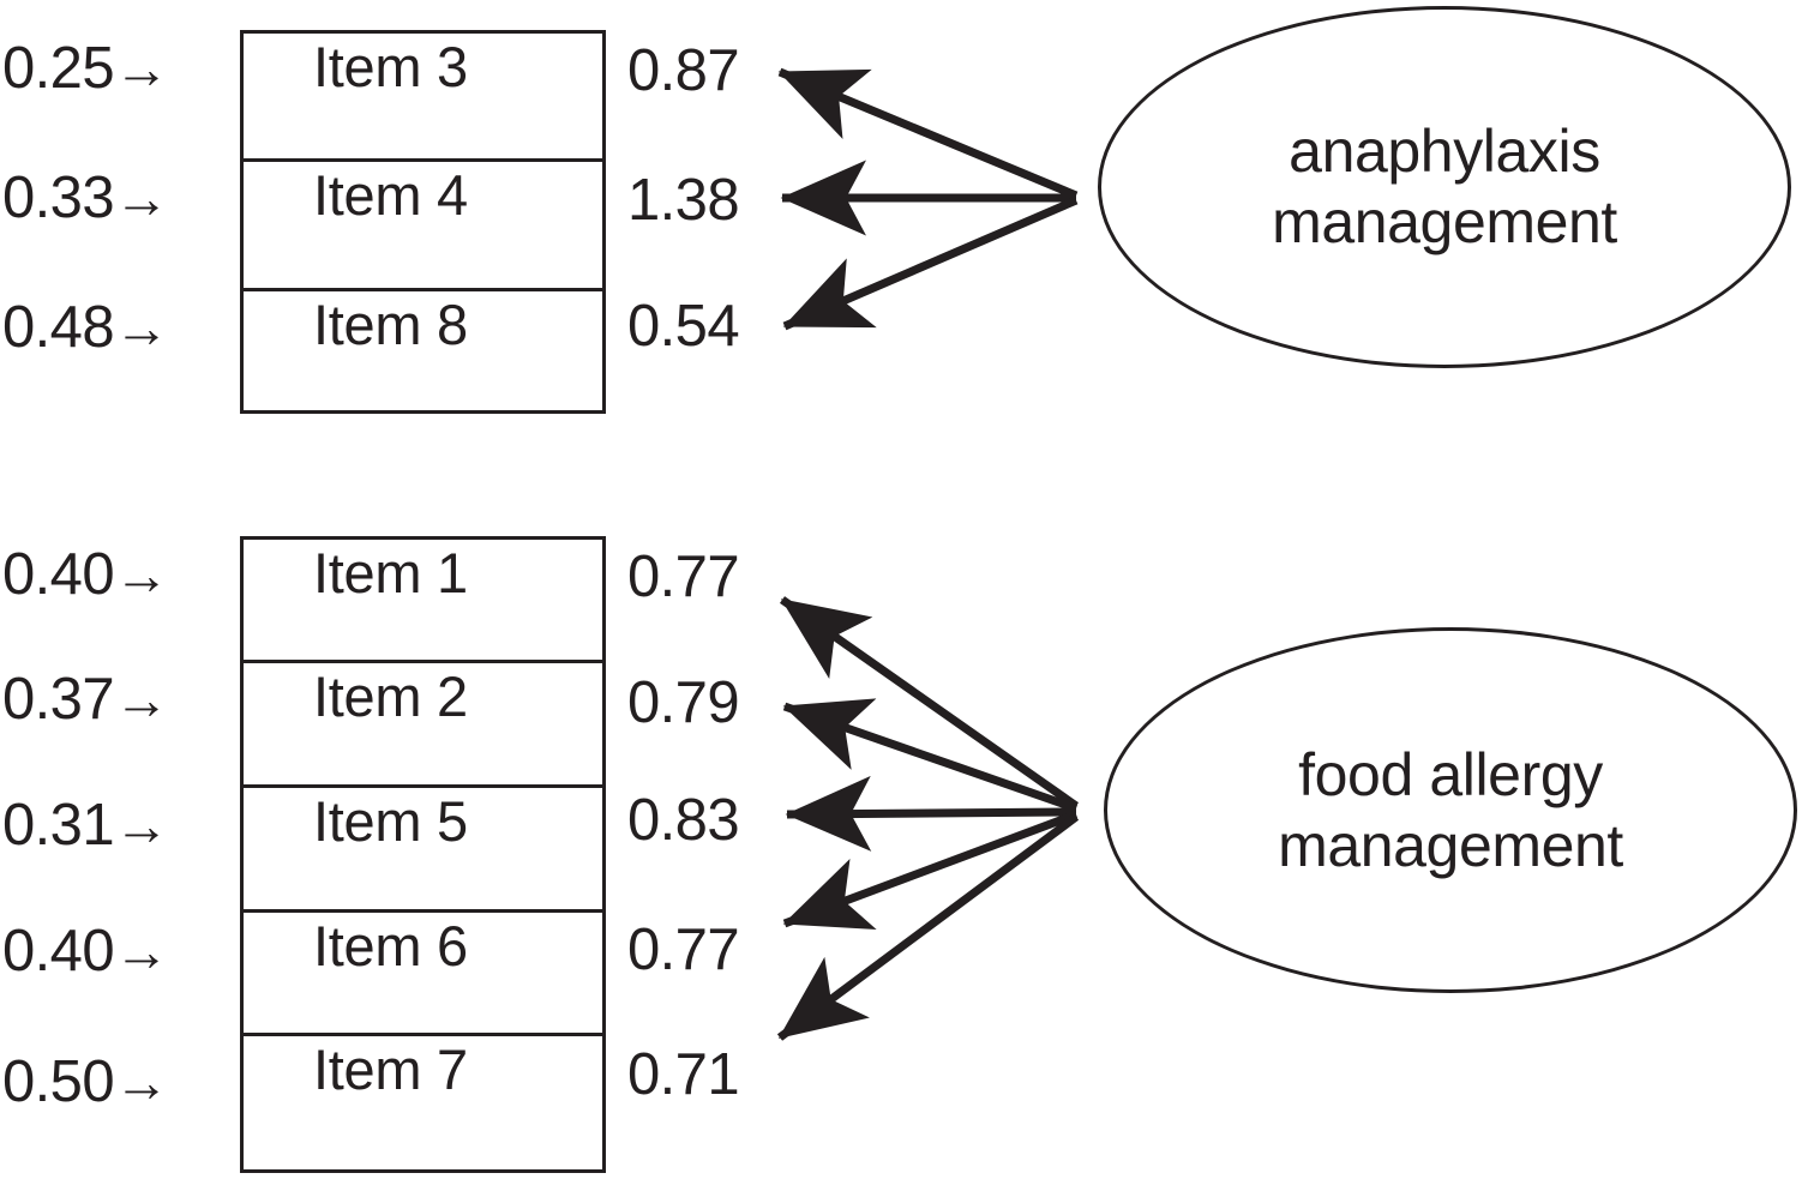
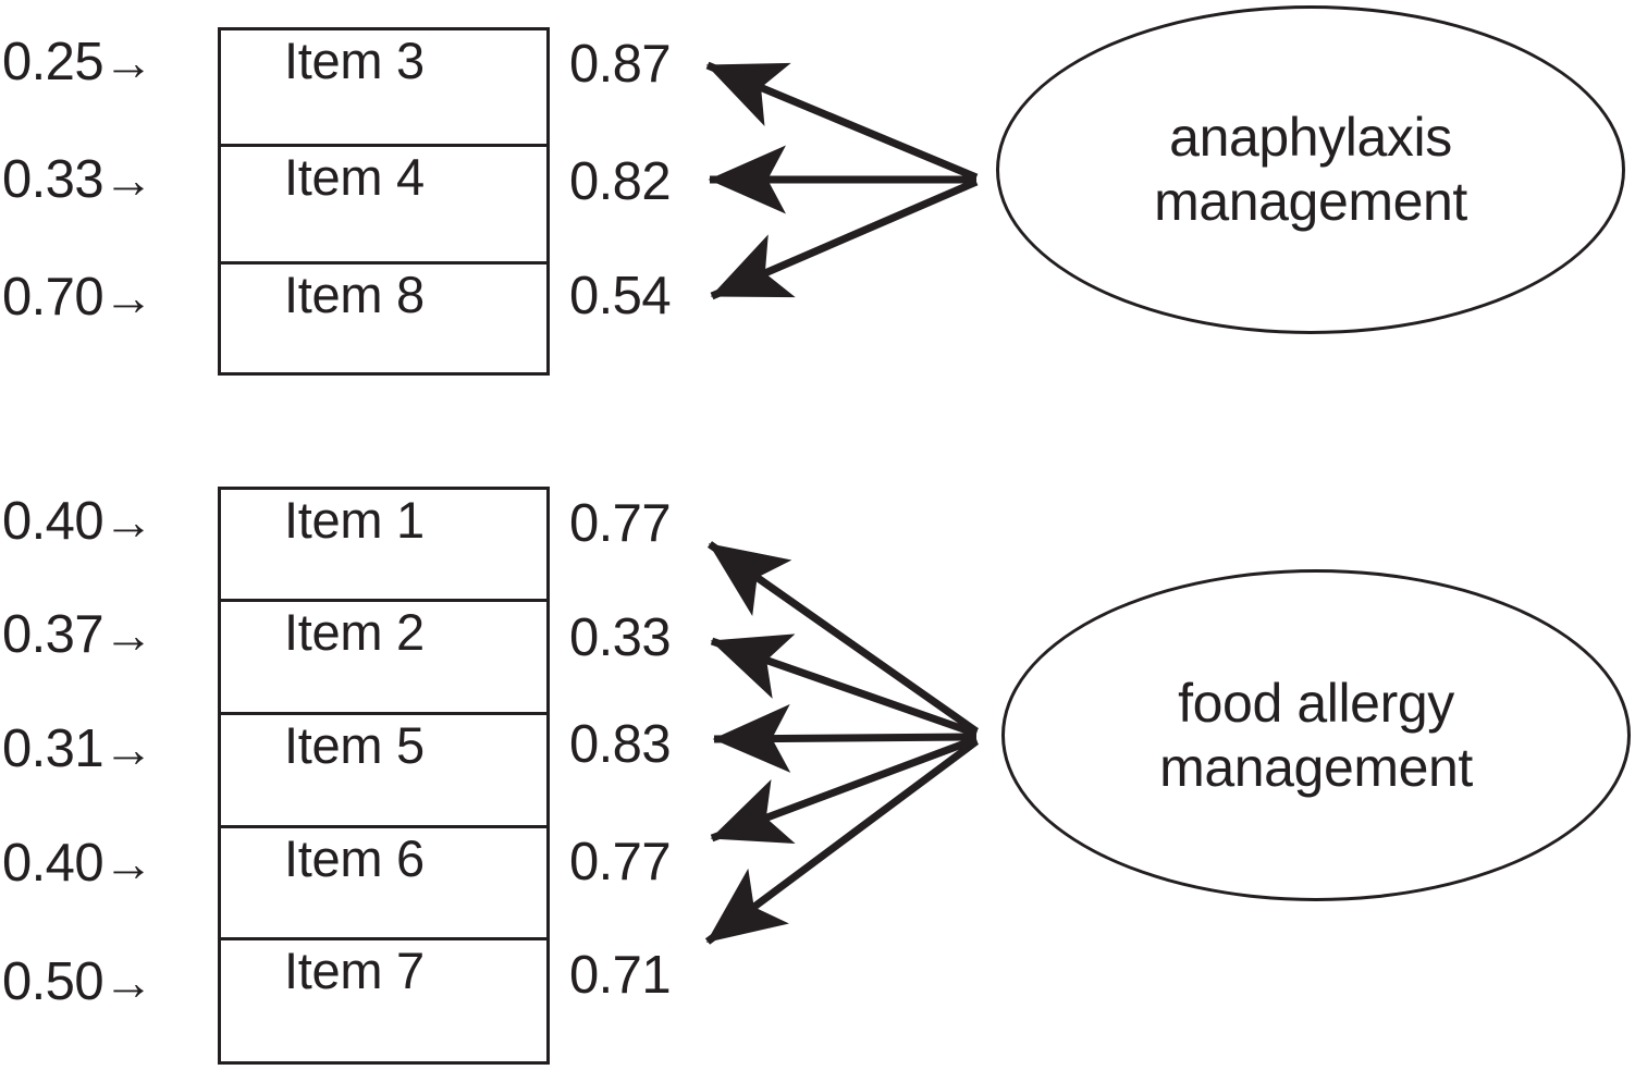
  0.25→
  0.33→
- 0.48→
+ 0.70→
  Item 3
  Item 4
  Item 8
  0.87
- 1.38
+ 0.82
  0.54
  anaphylaxis
  management
  0.40→
  0.37→
  0.31→
  0.40→
  0.50→
  Item 1
  Item 2
  Item 5
  Item 6
  Item 7
  0.77
- 0.79
+ 0.33
  0.83
  0.77
  0.71
  food allergy
  management
